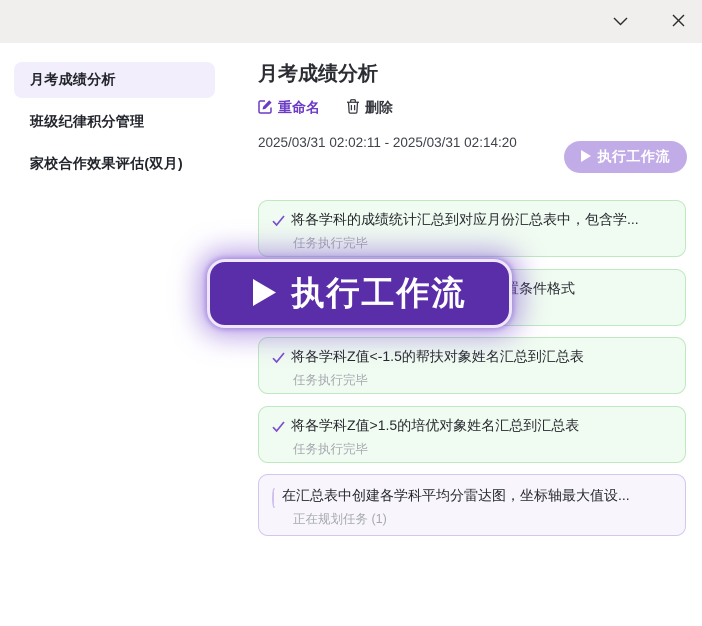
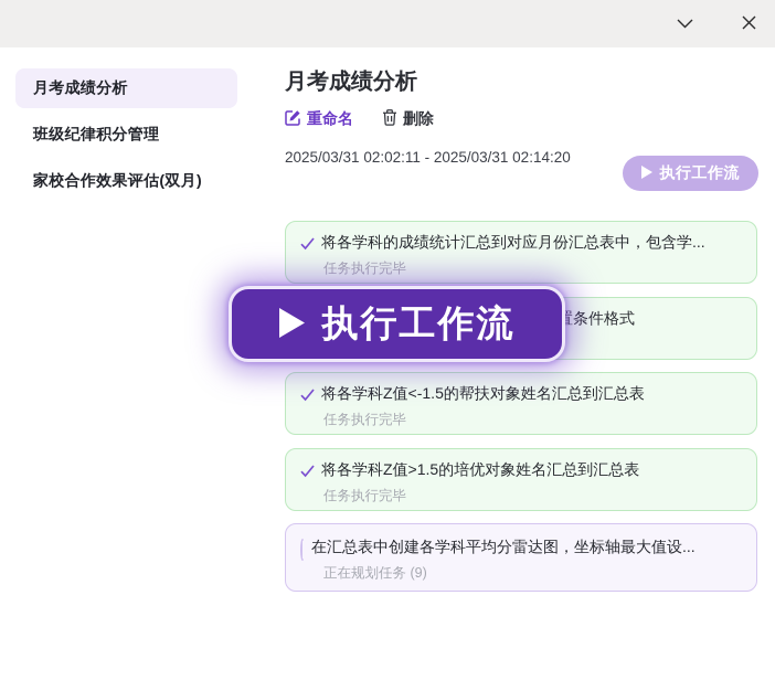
  月考成绩分析
  班级纪律积分管理
  家校合作效果评估(双月)
  月考成绩分析
  重命名
  删除
  2025/03/31 02:02:11 - 2025/03/31 02:14:20
  执行工作流
  将各学科的成绩统计汇总到对应月份汇总表中，包含学...
  任务执行完毕
  置条件格式
  将各学科Z值<-1.5的帮扶对象姓名汇总到汇总表
  任务执行完毕
  将各学科Z值>1.5的培优对象姓名汇总到汇总表
  任务执行完毕
  在汇总表中创建各学科平均分雷达图，坐标轴最大值设...
- 正在规划任务 (1)
+ 正在规划任务 (9)
  执行工作流
